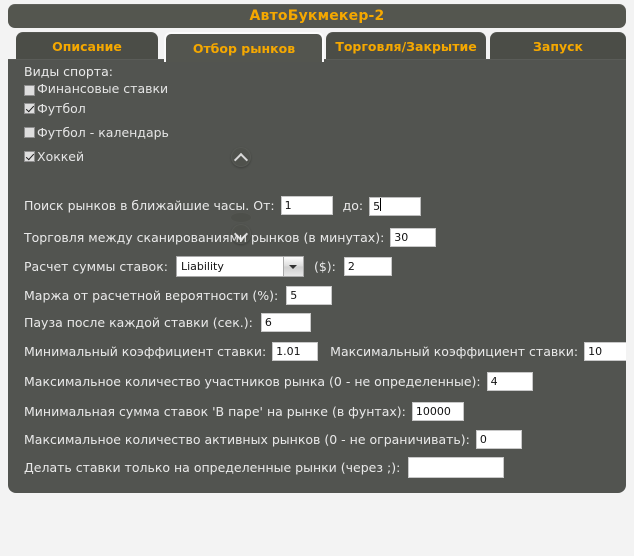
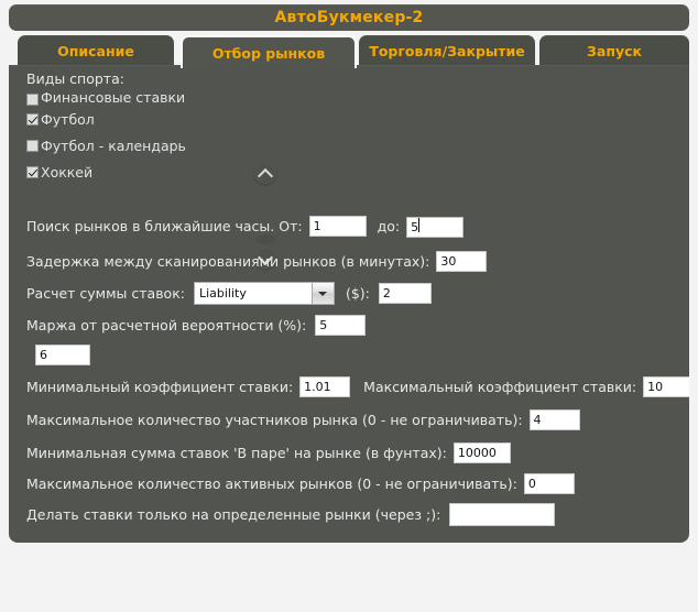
  АвтоБукмекер-2
  Описание
  Отбор рынков
  Торговля/Закрытие
  Запуск
  Виды спорта:
  Финансовые ставки
  Футбол
  Футбол - календарь
  Хоккей
  Поиск рынков в ближайшие часы. От:
  1
  до:
  5
- Торговля между сканированиями рынков (в минутах):
+ Задержка между сканированиями рынков (в минутах):
  30
  Расчет суммы ставок:
  Liability
  ($):
  2
  Маржа от расчетной вероятности (%):
  5
- Пауза после каждой ставки (сек.):
  6
  Минимальный коэффициент ставки:
  1.01
  Максимальный коэффициент ставки:
  10
- Максимальное количество участников рынка (0 - не определенные):
+ Максимальное количество участников рынка (0 - не ограничивать):
  4
  Минимальная сумма ставок 'В паре' на рынке (в фунтах):
  10000
  Максимальное количество активных рынков (0 - не ограничивать):
  0
  Делать ставки только на определенные рынки (через ;):
